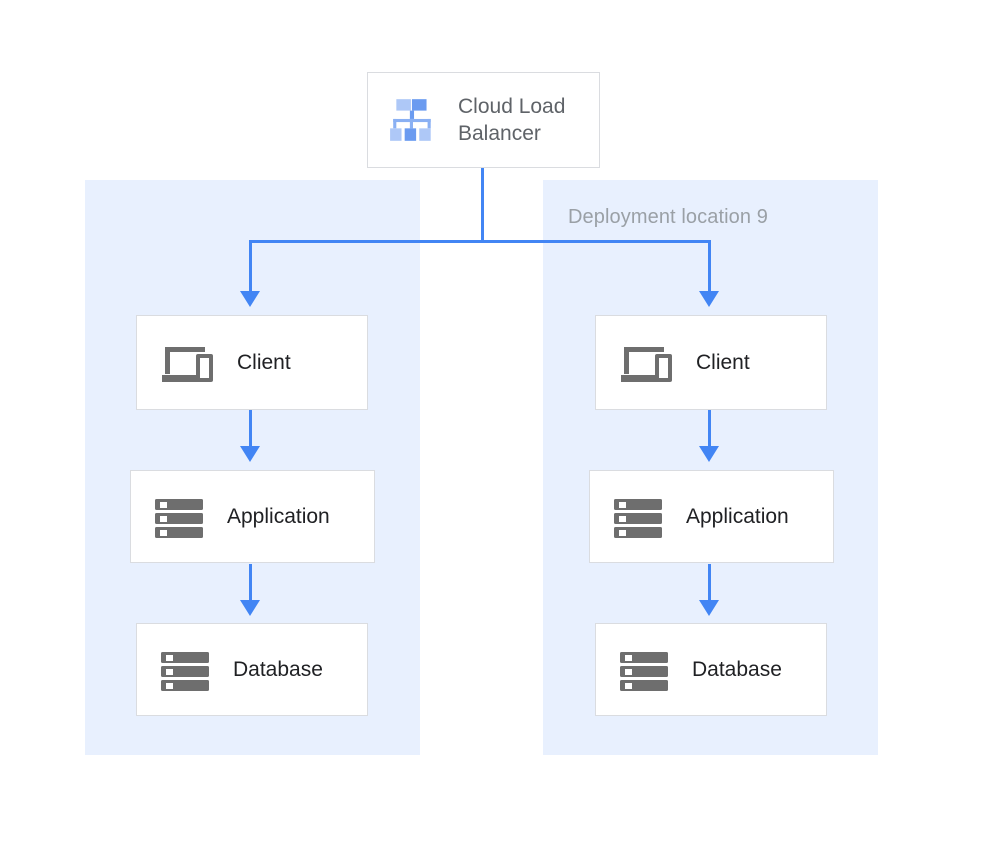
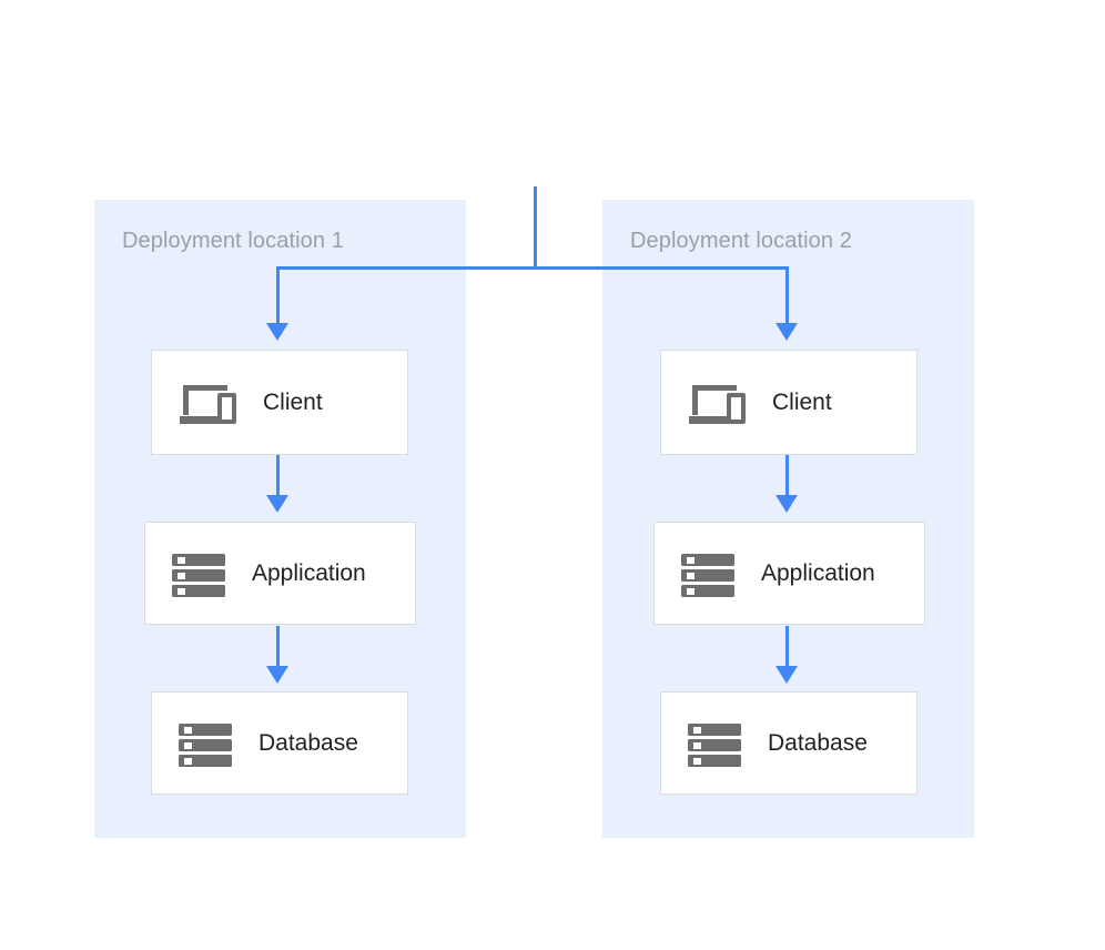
+ Deployment location 1
- Deployment location 9
+ Deployment location 2
- Cloud Load Balancer
  Client
  Application
  Database
  Client
  Application
  Database
